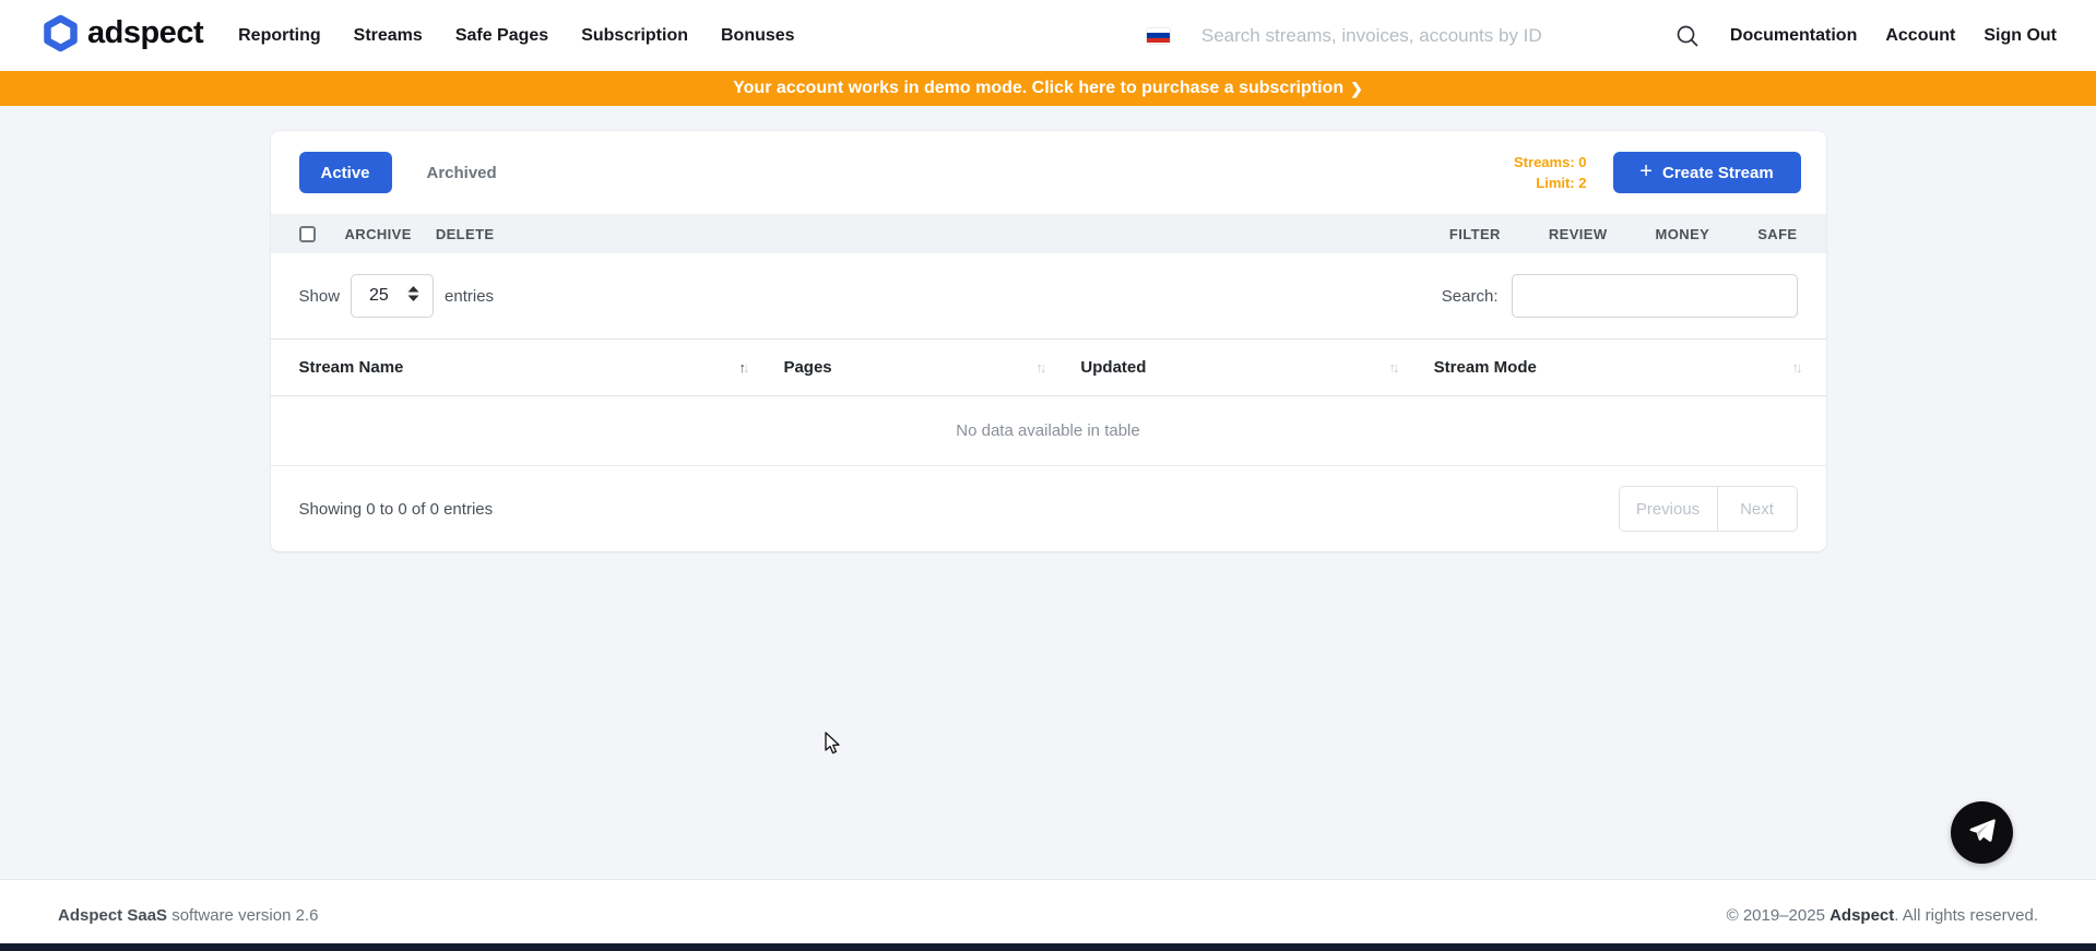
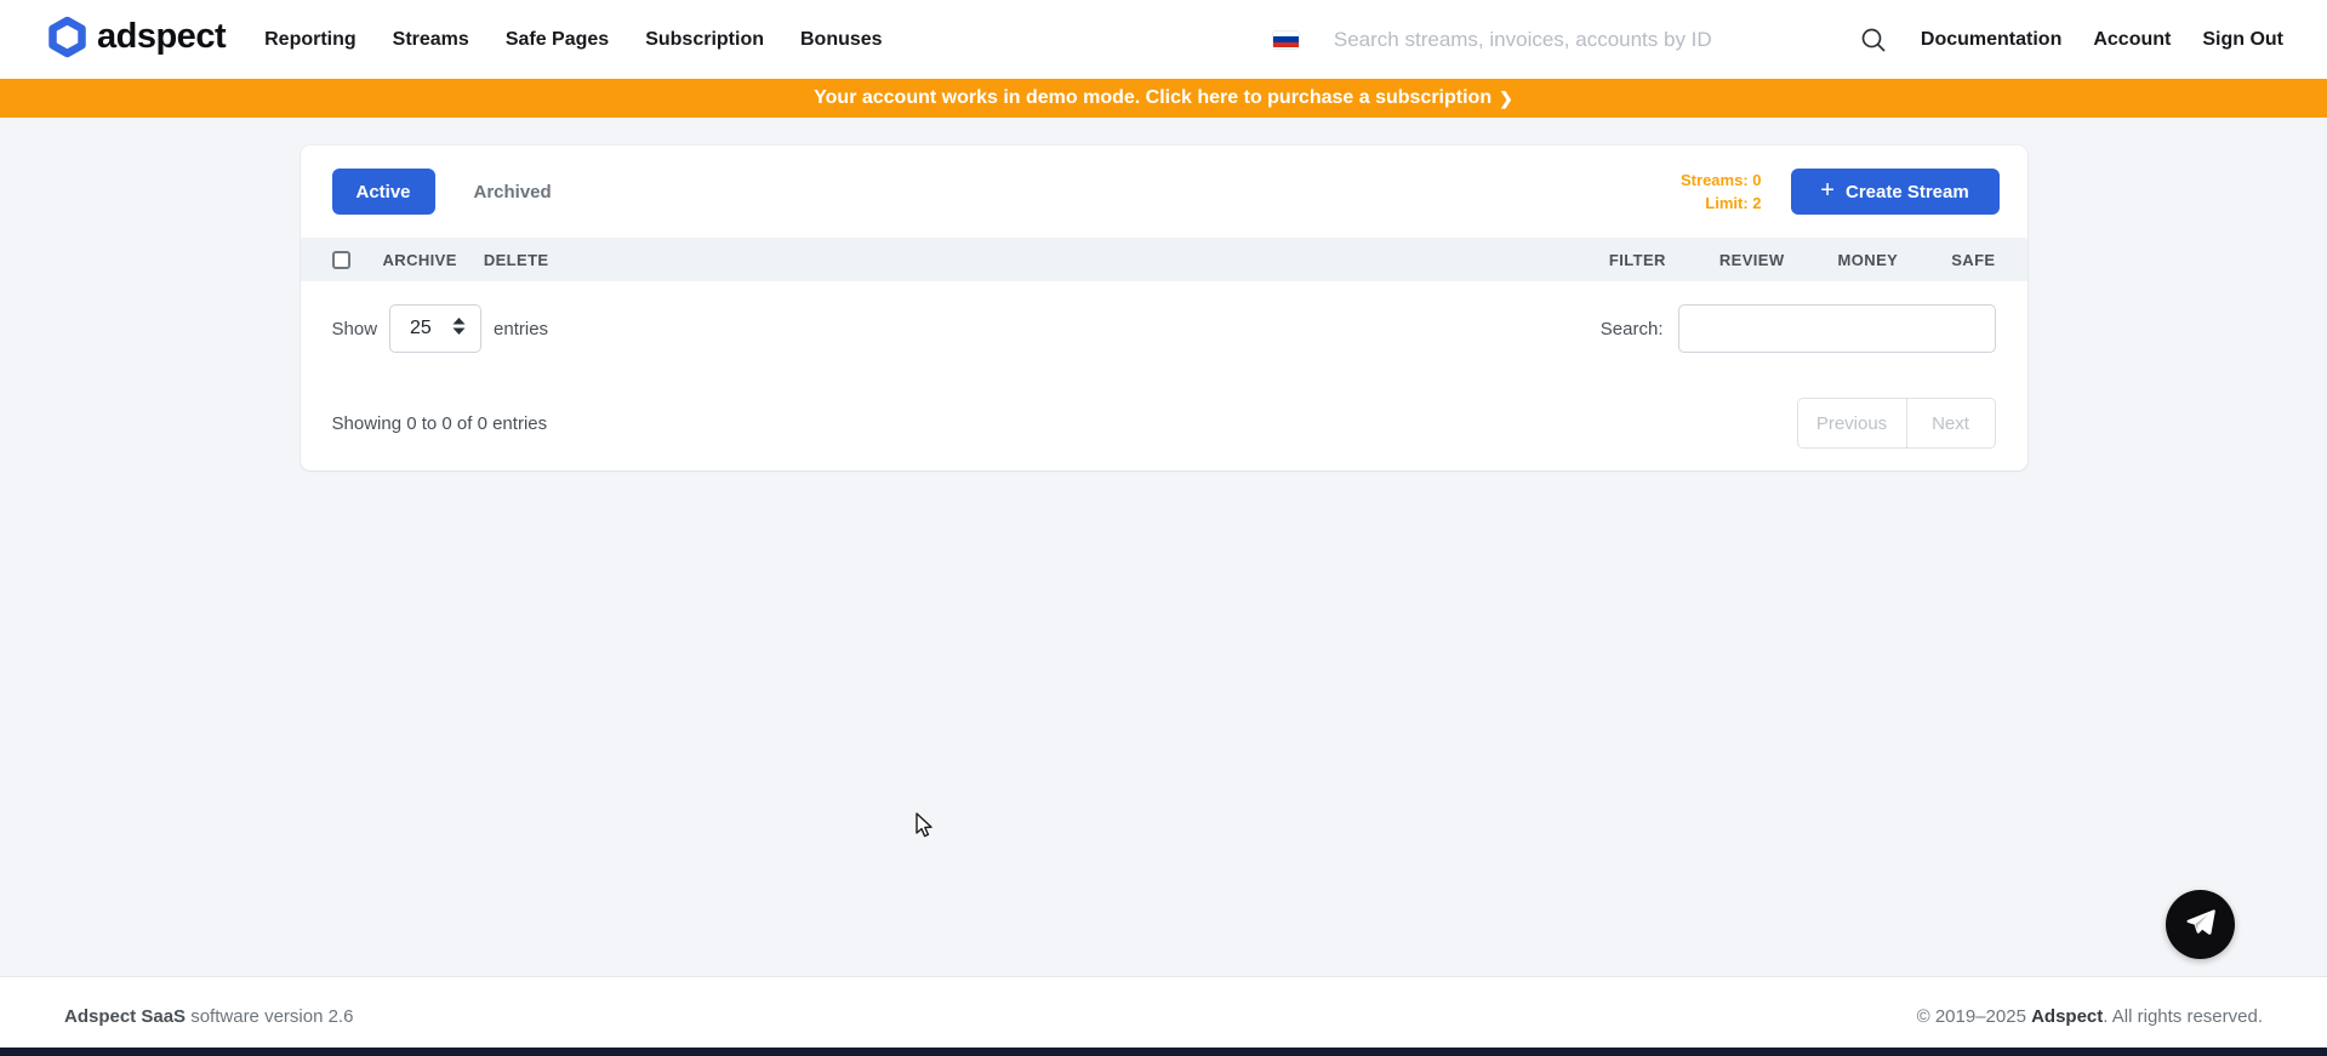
  adspect
  Reporting
  Streams
  Safe Pages
  Subscription
  Bonuses
  Search streams, invoices, accounts by ID
  Documentation
  Account
  Sign Out
  Your account works in demo mode. Click here to purchase a subscription
  ❯
  Active
  Archived
  Streams: 0
  Limit: 2
  +
  Create Stream
  ARCHIVE
  DELETE
  FILTER
  REVIEW
  MONEY
  SAFE
  Show
  25
  entries
  Search:
- Stream Name ↑↓	Pages ↑↓	Updated ↑↓	Stream Mode ↑↓
- No data available in table
  Showing 0 to 0 of 0 entries
  Previous
  Next
  Adspect SaaS software version 2.6
  © 2019–2025 Adspect. All rights reserved.
